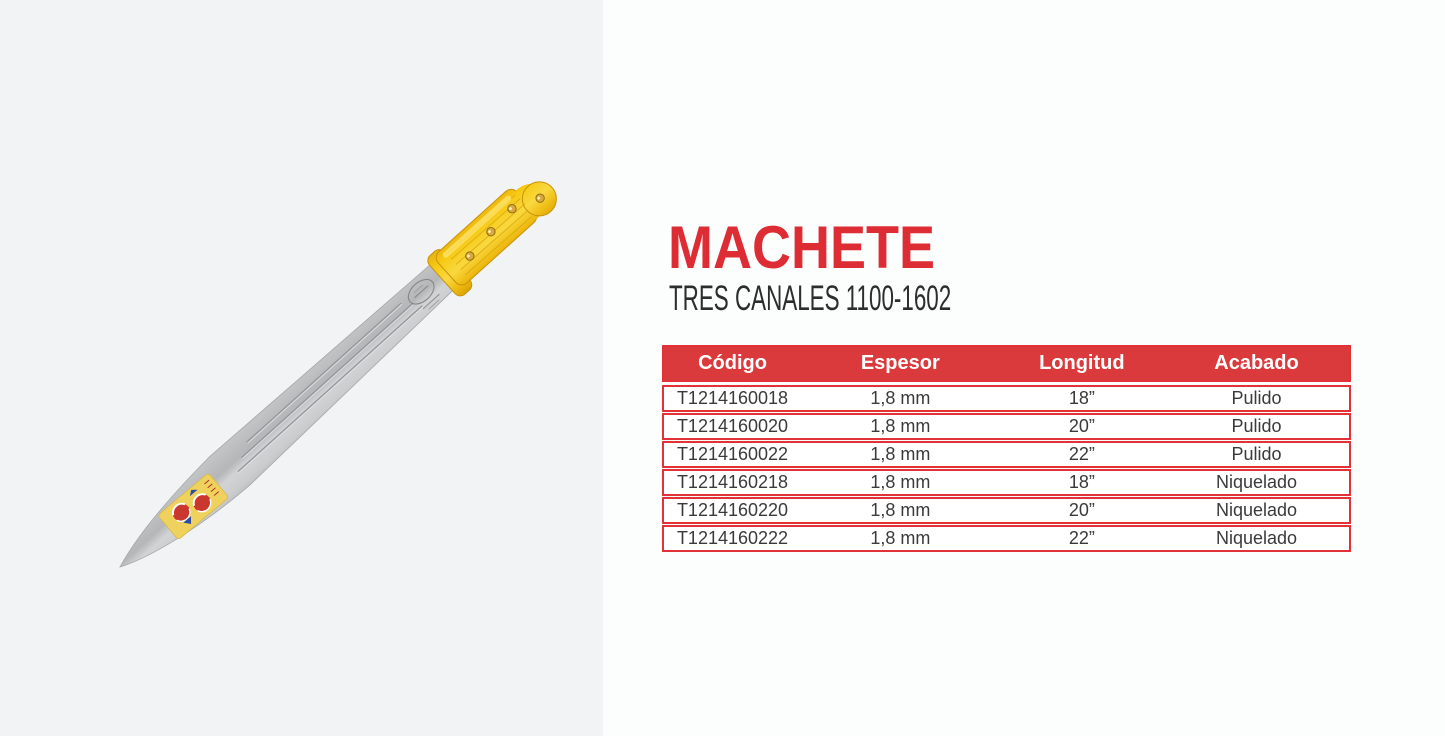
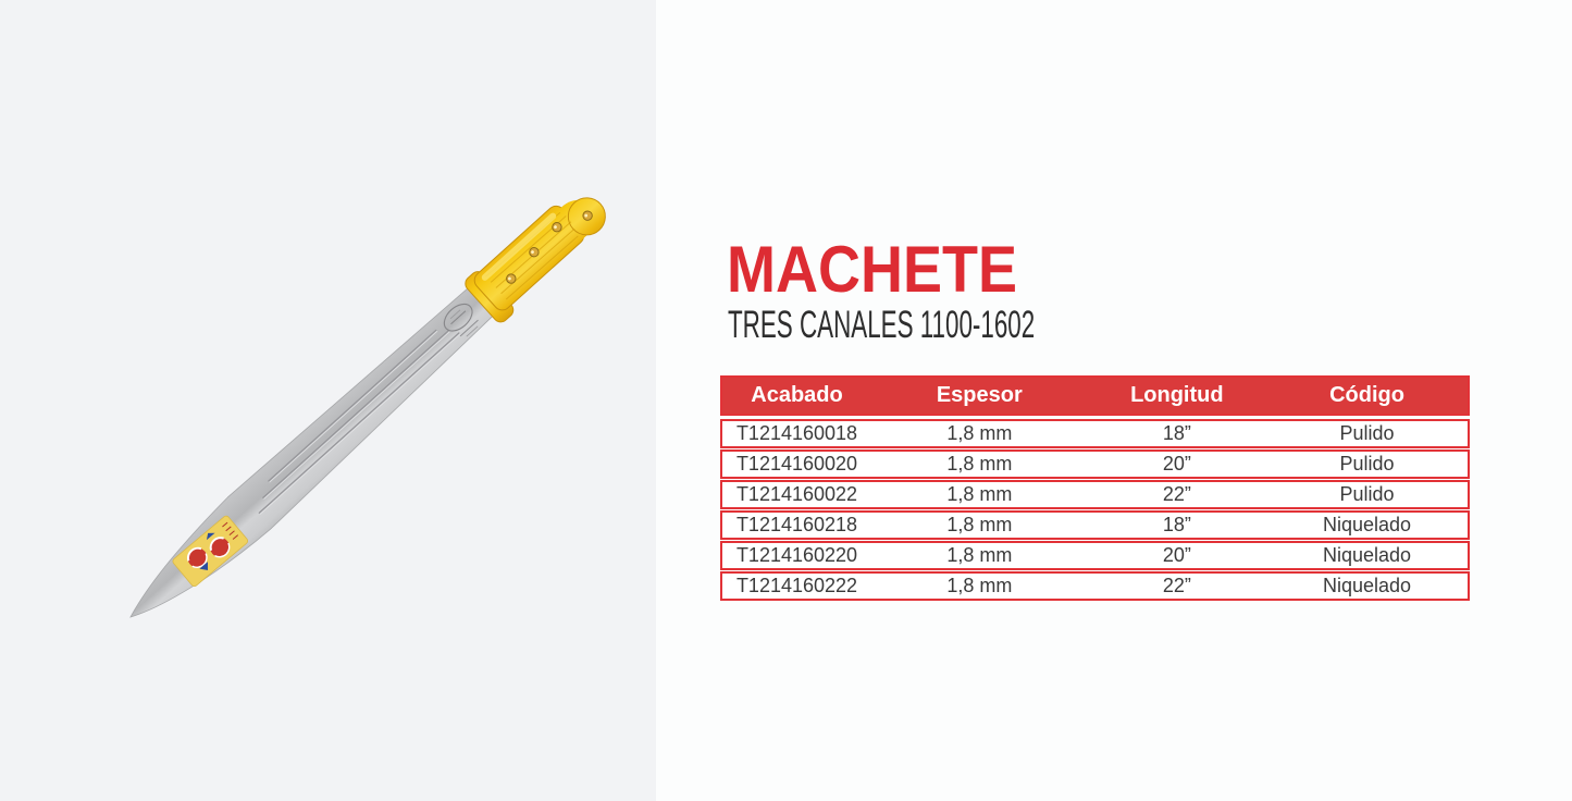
  MACHETE
  TRES CANALES 1100-1602
- Código
+ Acabado
  Espesor
  Longitud
- Acabado
+ Código
  T1214160018
  1,8 mm
  18”
  Pulido
  T1214160020
  1,8 mm
  20”
  Pulido
  T1214160022
  1,8 mm
  22”
  Pulido
  T1214160218
  1,8 mm
  18”
  Niquelado
  T1214160220
  1,8 mm
  20”
  Niquelado
  T1214160222
  1,8 mm
  22”
  Niquelado
